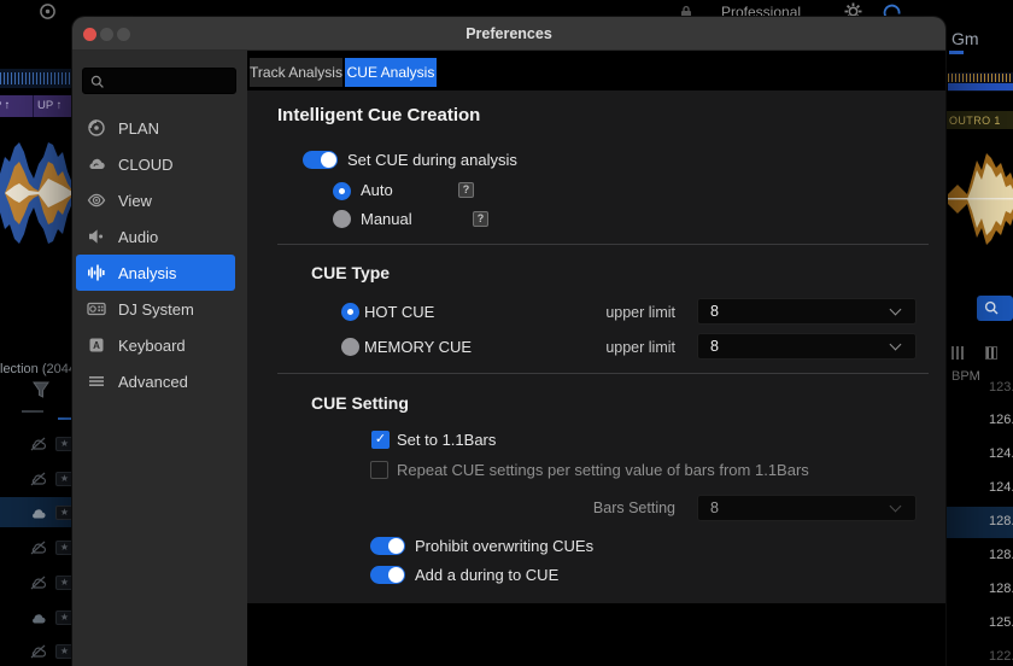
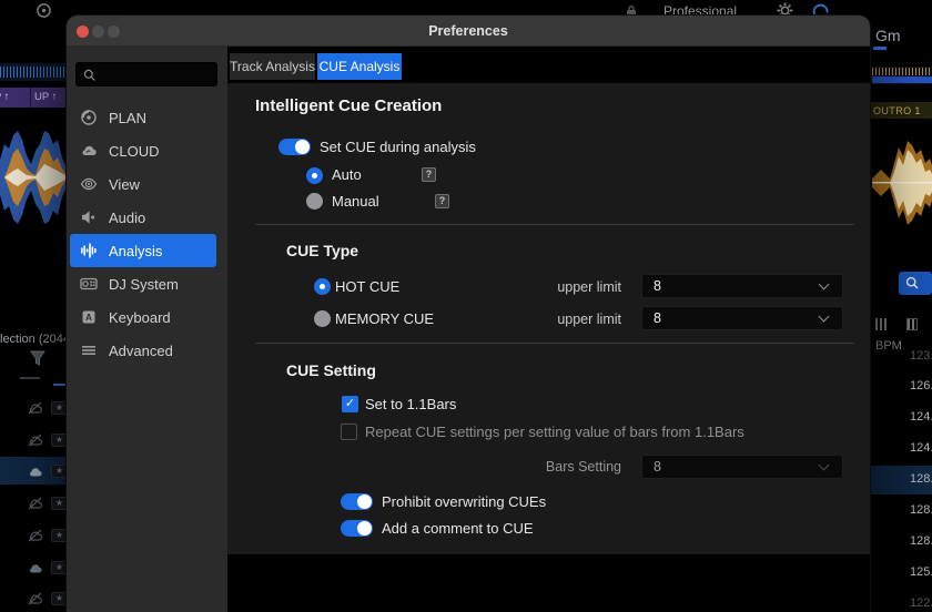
  Professional
  UP ↑
  lection (204
  ★
  ★
  ★
  ★
  ★
  ★
  ★
  Gm
  OUTRO 1
  BPM
  123
  126
  124
  124
  128
  128
  128
  125
  122
  Preferences
  PLAN
  CLOUD
  View
  Audio
  Analysis
  DJ System
  A
  Keyboard
  Advanced
  Track Analysis
  CUE Analysis
  Intelligent Cue Creation
  Set CUE during analysis
  Auto
  ?
  Manual
  ?
  CUE Type
  HOT CUE
  upper limit
  8
  MEMORY CUE
  upper limit
  8
  CUE Setting
  Set to 1.1Bars
  Repeat CUE settings per setting value of bars from 1.1Bars
  Bars Setting
  8
  Prohibit overwriting CUEs
- Add a during to CUE
+ Add a comment to CUE
